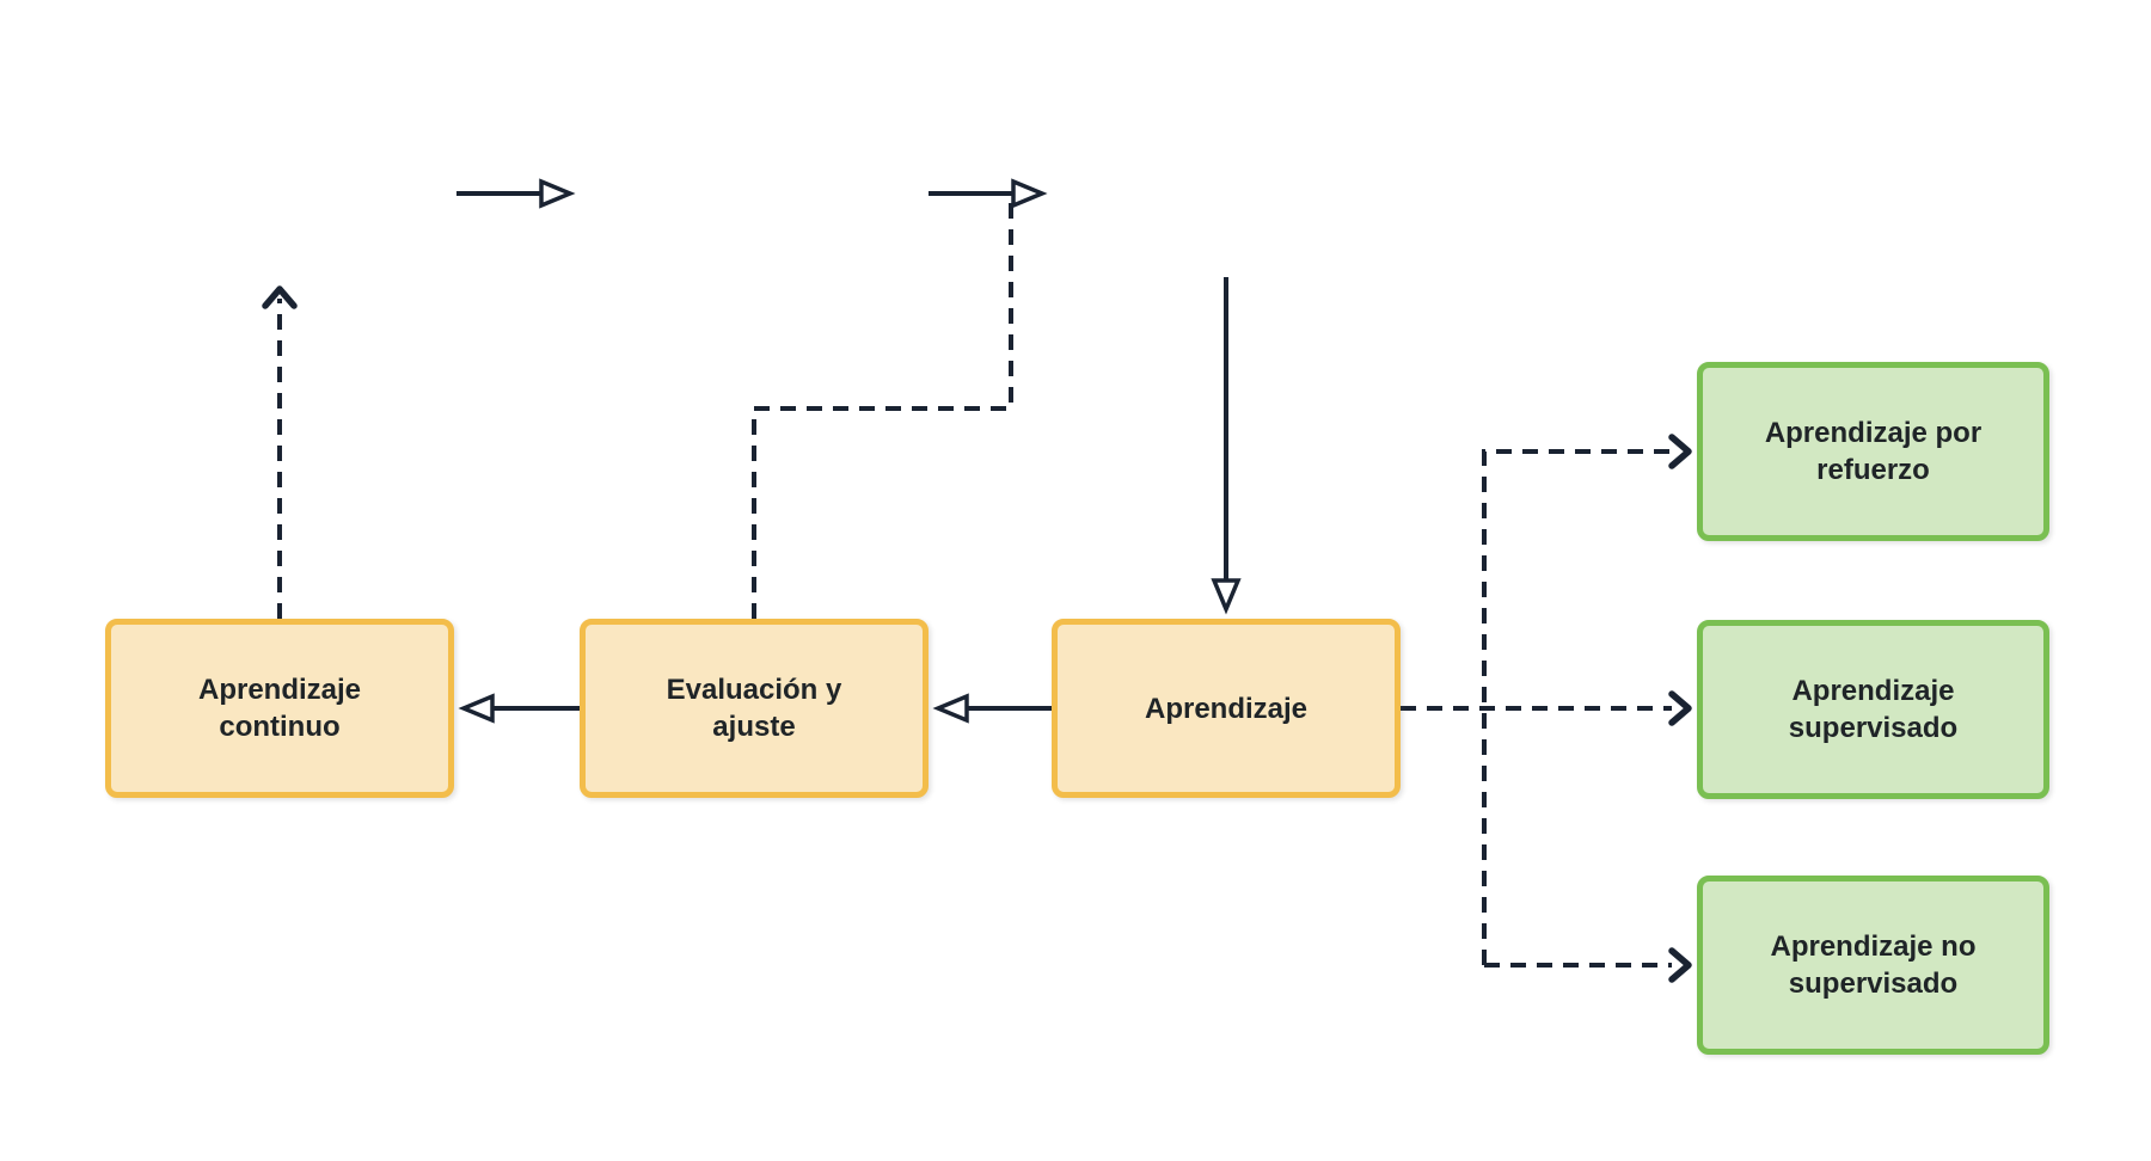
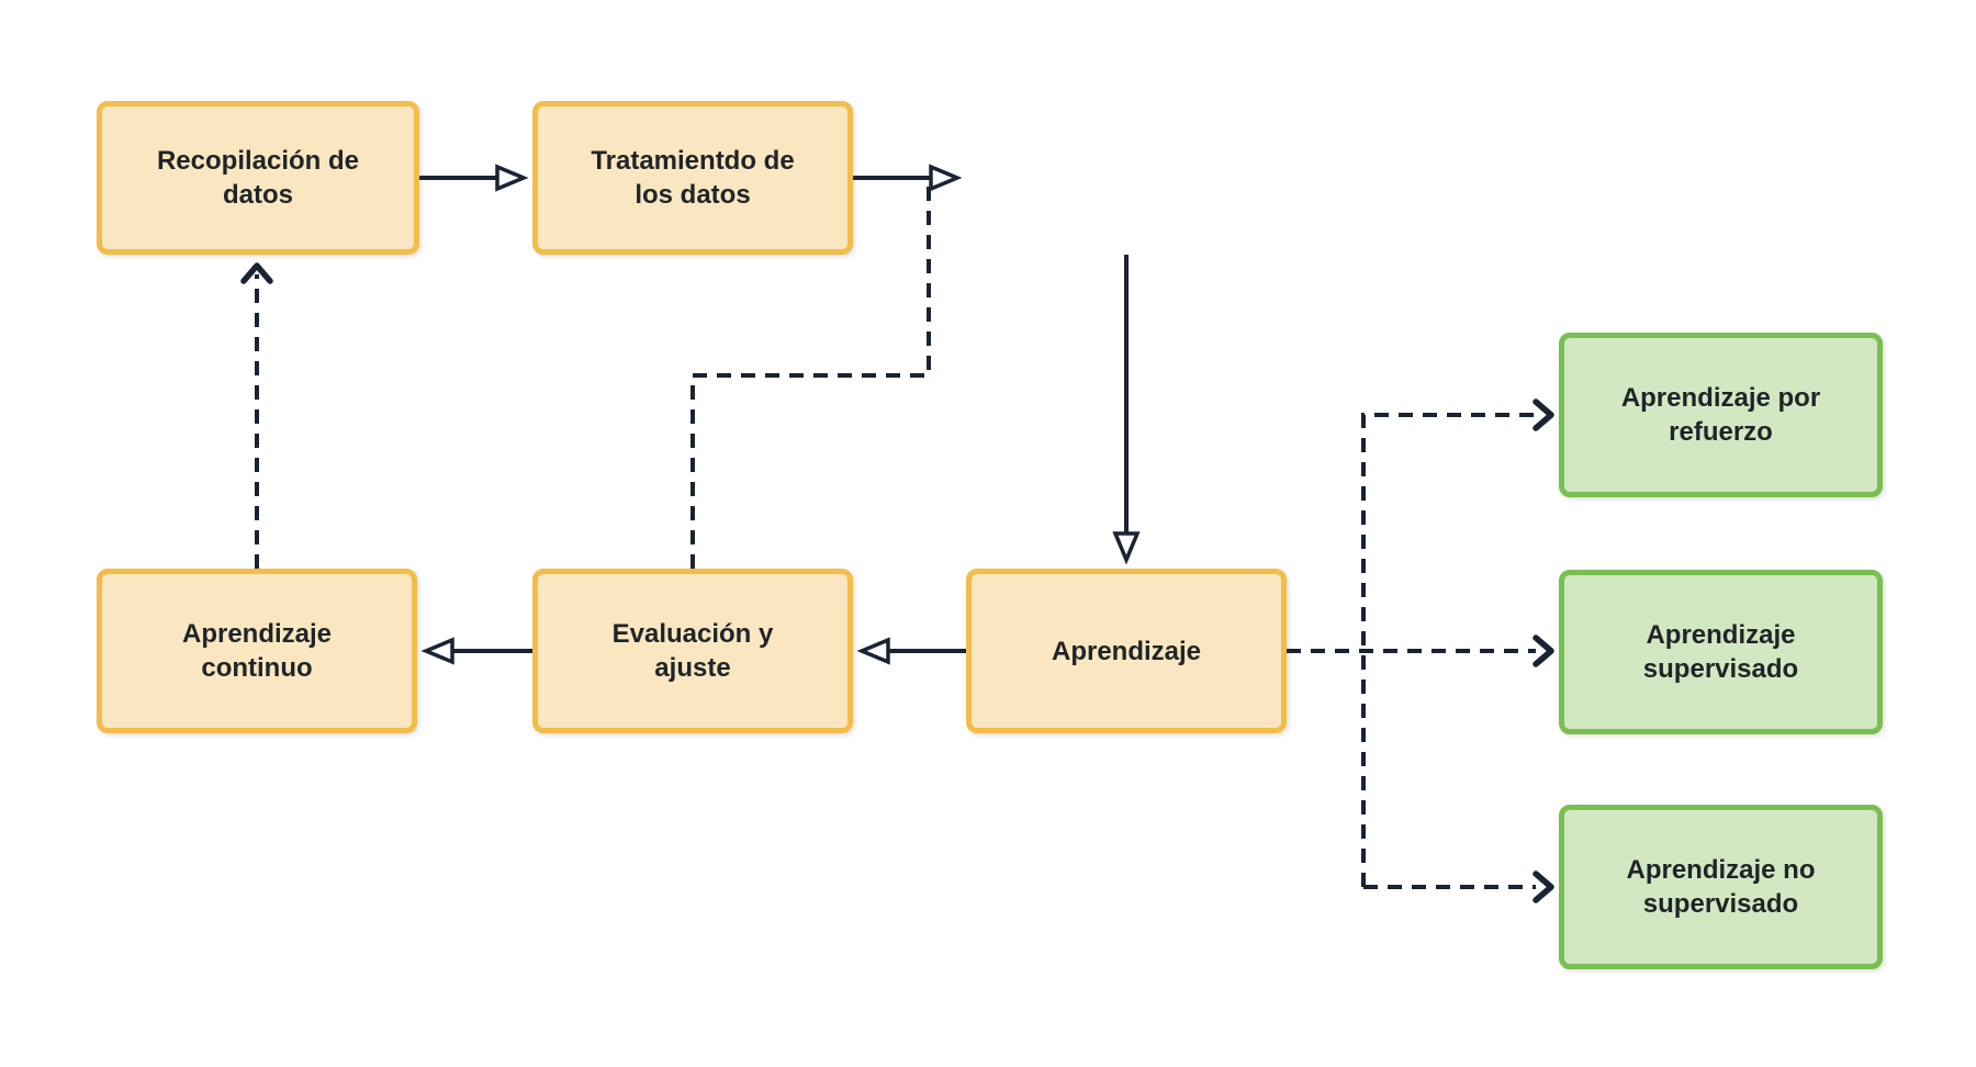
+ Recopilación de
+ datos
+ Tratamientdo de
+ los datos
  Aprendizaje
  continuo
  Evaluación y
  ajuste
  Aprendizaje
  Aprendizaje por
  refuerzo
  Aprendizaje
  supervisado
  Aprendizaje no
  supervisado
